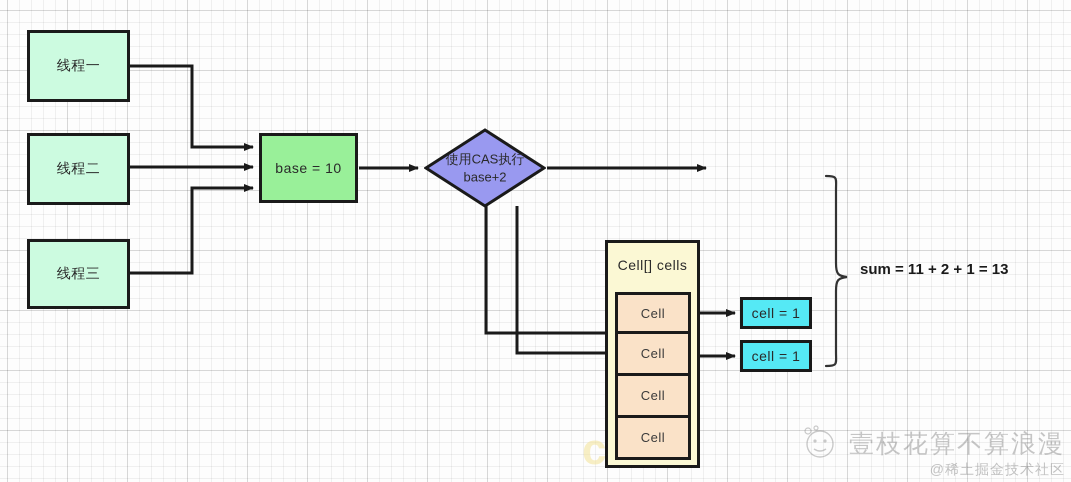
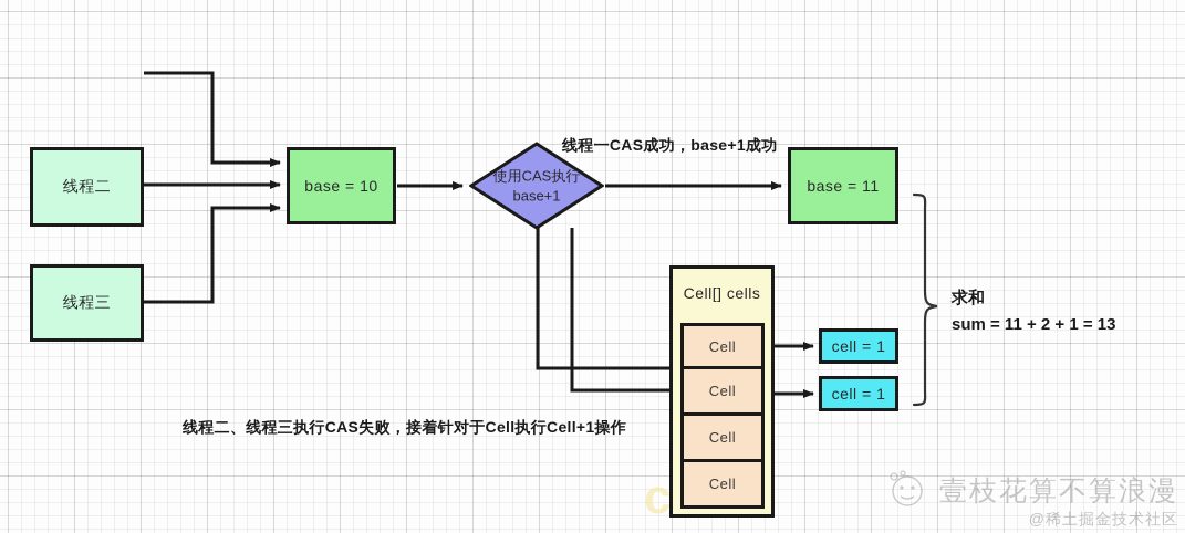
- 线程一
  线程二
  线程三
  base = 10
  使用CAS执行
- base+2
+ base+1
+ 线程一CAS成功，base+1成功
+ base = 11
+ 线程二、线程三执行CAS失败，接着针对于Cell执行Cell+1操作
  Cell[] cells
  Cell
  Cell
  Cell
  Cell
  cell = 1
  cell = 1
+ 求和
  sum = 11 + 2 + 1 = 13
  壹枝花算不算浪漫
  @稀土掘金技术社区
